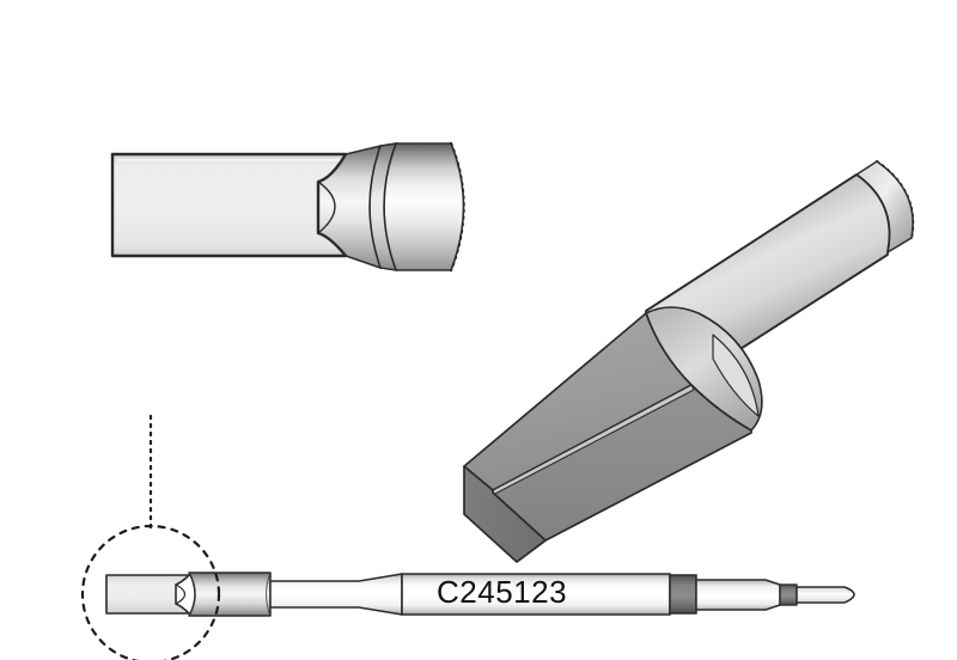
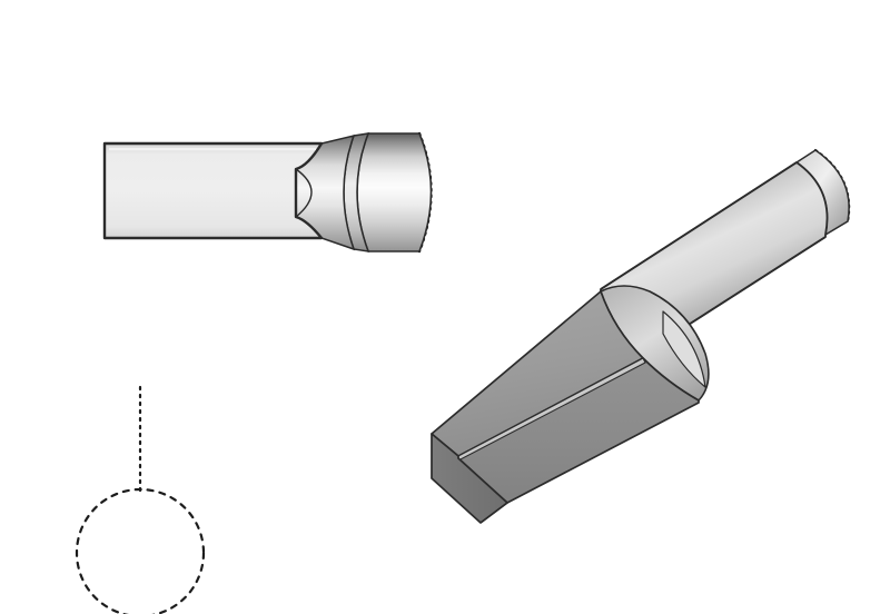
- C245123
